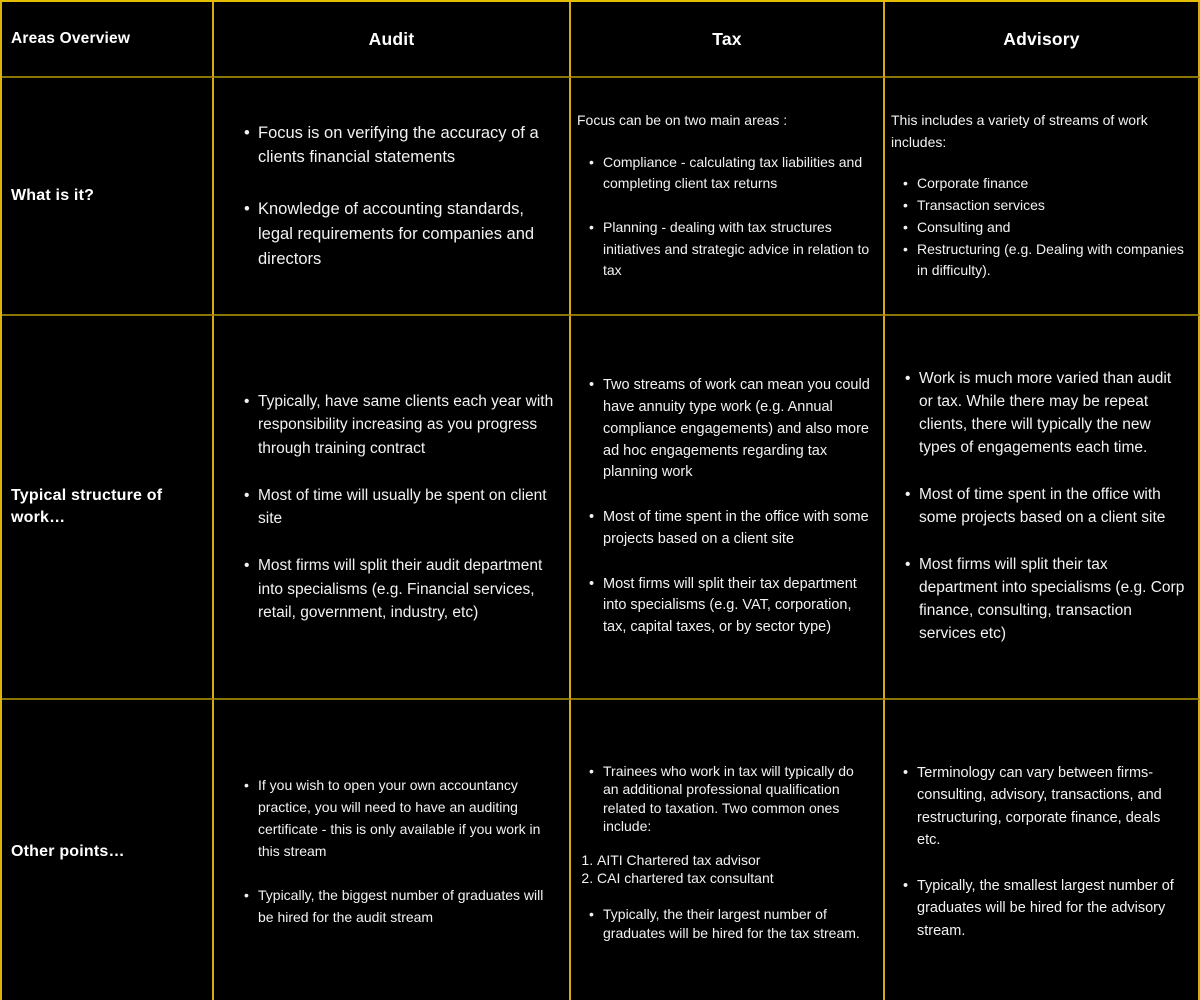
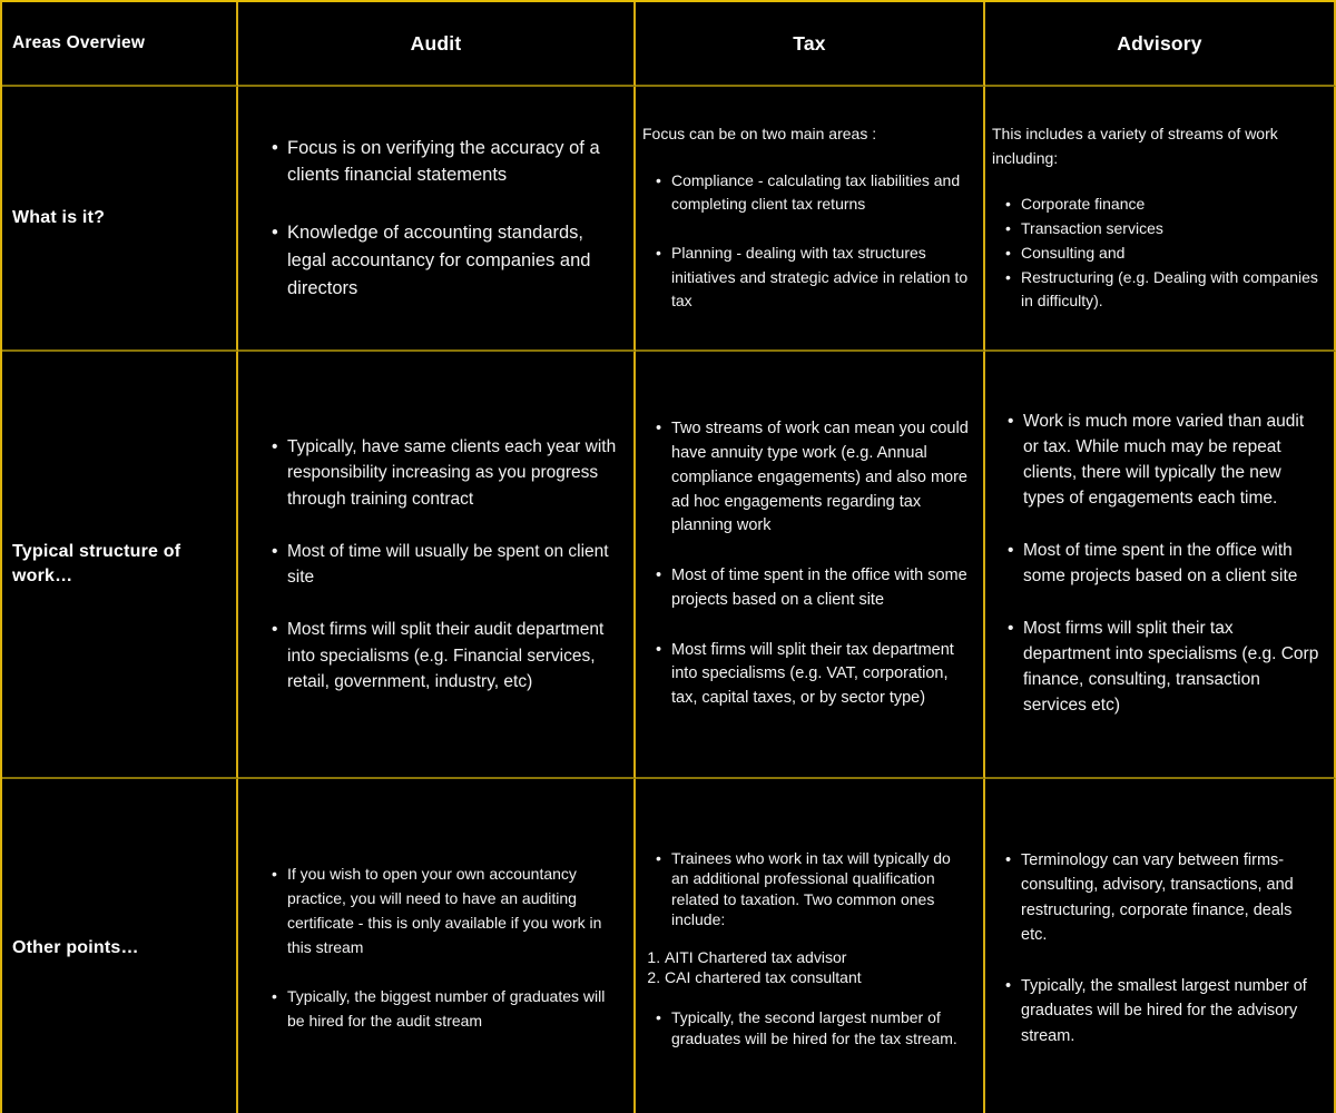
  Areas Overview
  Audit
  Tax
  Advisory
  What is it?
  Focus is on verifying the accuracy of a clients financial statements
- Knowledge of accounting standards, legal requirements for companies and directors
+ Knowledge of accounting standards, legal accountancy for companies and directors
  Focus can be on two main areas :
  Compliance - calculating tax liabilities and completing client tax returns
  Planning - dealing with tax structures initiatives and strategic advice in relation to tax
- This includes a variety of streams of work includes:
+ This includes a variety of streams of work including:
  Corporate finance
  Transaction services
  Consulting and
  Restructuring (e.g. Dealing with companies in difficulty).
  Typical structure of work…
  Typically, have same clients each year with responsibility increasing as you progress through training contract
  Most of time will usually be spent on client site
  Most firms will split their audit department into specialisms (e.g. Financial services, retail, government, industry, etc)
  Two streams of work can mean you could have annuity type work (e.g. Annual compliance engagements) and also more ad hoc engagements regarding tax planning work
  Most of time spent in the office with some projects based on a client site
  Most firms will split their tax department into specialisms (e.g. VAT, corporation, tax, capital taxes, or by sector type)
- Work is much more varied than audit or tax. While there may be repeat clients, there will typically the new types of engagements each time.
+ Work is much more varied than audit or tax. While much may be repeat clients, there will typically the new types of engagements each time.
  Most of time spent in the office with some projects based on a client site
  Most firms will split their tax department into specialisms (e.g. Corp finance, consulting, transaction services etc)
  Other points…
  If you wish to open your own accountancy practice, you will need to have an auditing certificate - this is only available if you work in this stream
  Typically, the biggest number of graduates will be hired for the audit stream
  Trainees who work in tax will typically do an additional professional qualification related to taxation. Two common ones include:
  AITI Chartered tax advisor
  CAI chartered tax consultant
- Typically, the their largest number of graduates will be hired for the tax stream.
+ Typically, the second largest number of graduates will be hired for the tax stream.
  Terminology can vary between firms- consulting, advisory, transactions, and restructuring, corporate finance, deals etc.
  Typically, the smallest largest number of graduates will be hired for the advisory stream.
